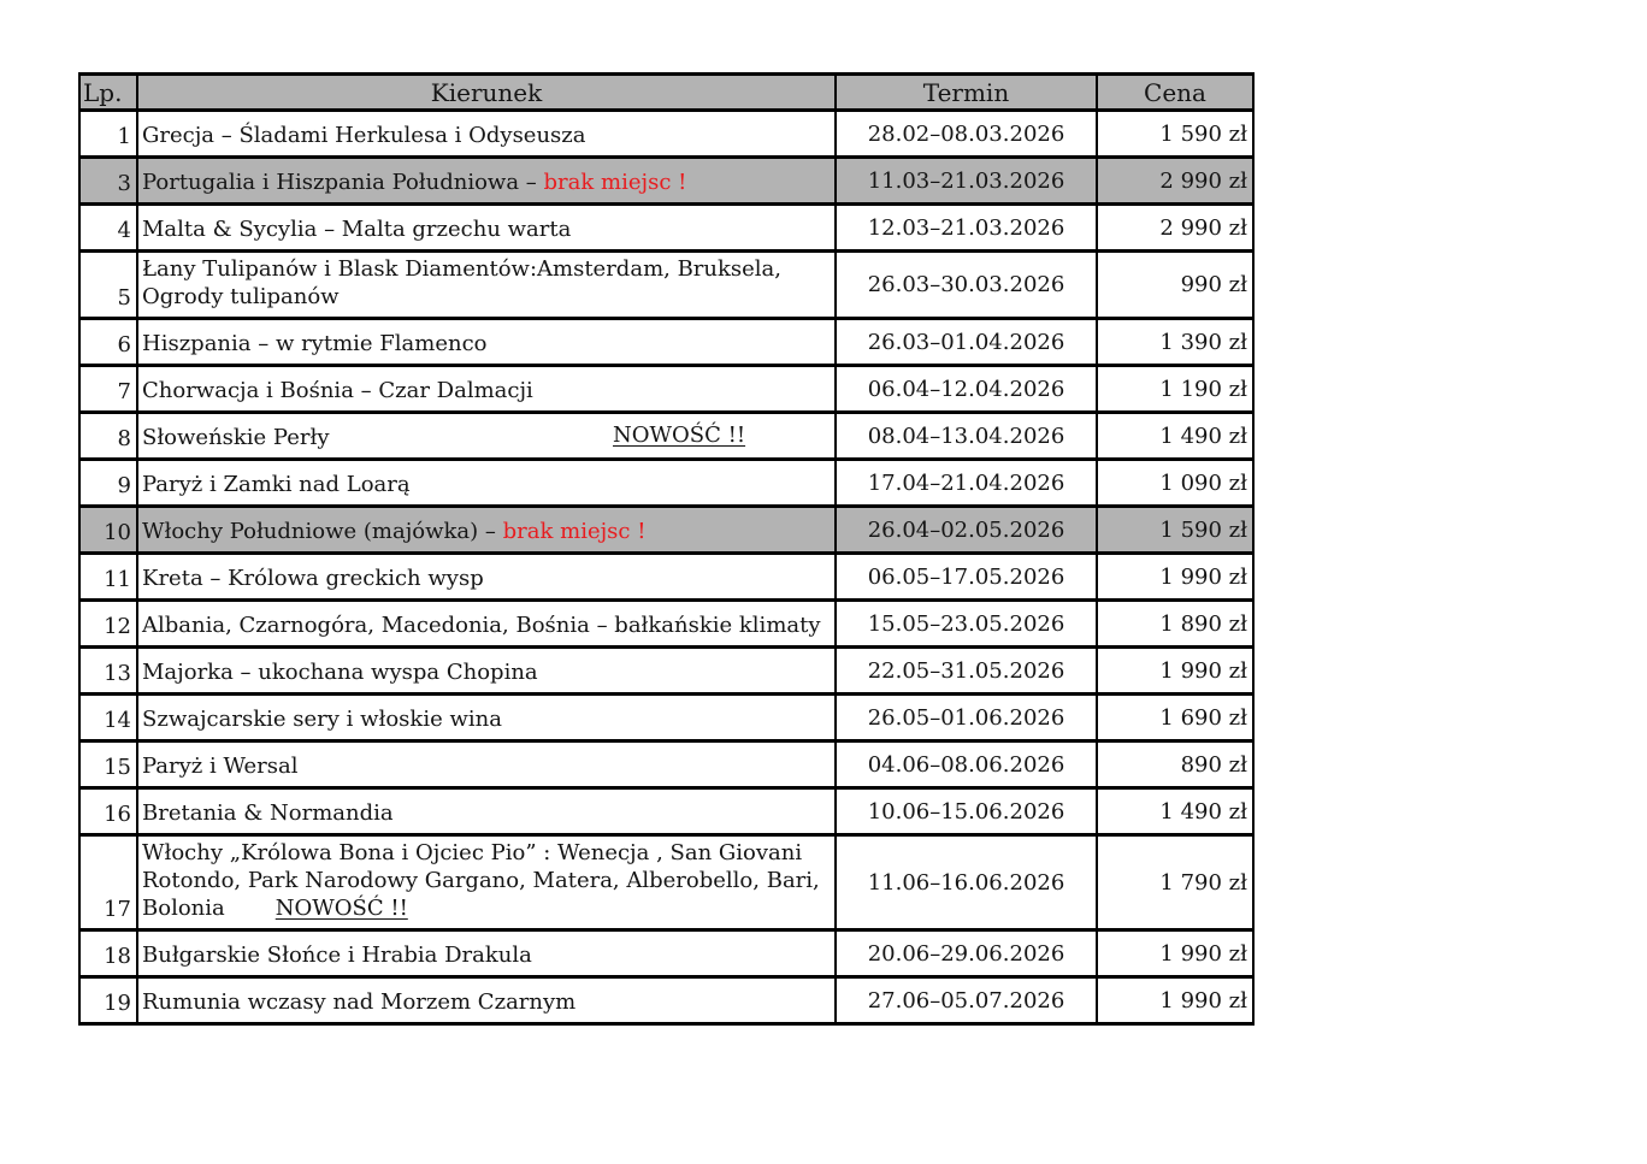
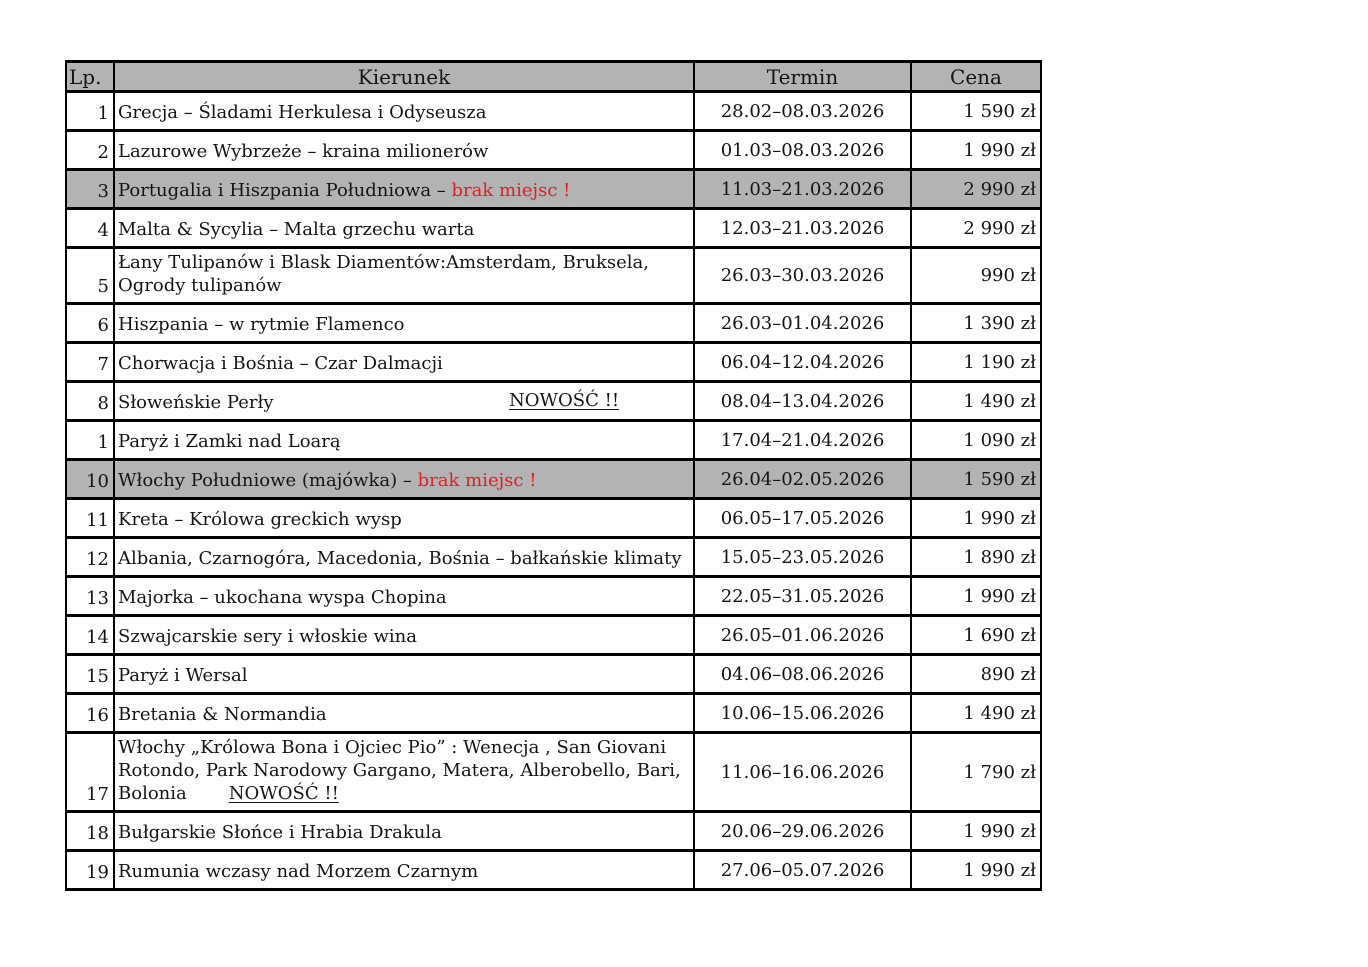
  Lp.	Kierunek	Termin	Cena
  1	Grecja – Śladami Herkulesa i Odyseusza	28.02–08.03.2026	1 590 zł
+ 2	Lazurowe Wybrzeże – kraina milionerów	01.03–08.03.2026	1 990 zł
  3	Portugalia i Hiszpania Południowa – brak miejsc !	11.03–21.03.2026	2 990 zł
  4	Malta & Sycylia – Malta grzechu warta	12.03–21.03.2026	2 990 zł
  5	Łany Tulipanów i Blask Diamentów:Amsterdam, Bruksela, Ogrody tulipanów	26.03–30.03.2026	990 zł
  6	Hiszpania – w rytmie Flamenco	26.03–01.04.2026	1 390 zł
  7	Chorwacja i Bośnia – Czar Dalmacji	06.04–12.04.2026	1 190 zł
  8	Słoweńskie Perły NOWOŚĆ !!	08.04–13.04.2026	1 490 zł
- 9	Paryż i Zamki nad Loarą	17.04–21.04.2026	1 090 zł
+ 1	Paryż i Zamki nad Loarą	17.04–21.04.2026	1 090 zł
  10	Włochy Południowe (majówka) – brak miejsc !	26.04–02.05.2026	1 590 zł
  11	Kreta – Królowa greckich wysp	06.05–17.05.2026	1 990 zł
  12	Albania, Czarnogóra, Macedonia, Bośnia – bałkańskie klimaty	15.05–23.05.2026	1 890 zł
  13	Majorka – ukochana wyspa Chopina	22.05–31.05.2026	1 990 zł
  14	Szwajcarskie sery i włoskie wina	26.05–01.06.2026	1 690 zł
  15	Paryż i Wersal	04.06–08.06.2026	890 zł
  16	Bretania & Normandia	10.06–15.06.2026	1 490 zł
  17	Włochy „Królowa Bona i Ojciec Pio” : Wenecja , San Giovani Rotondo, Park Narodowy Gargano, Matera, Alberobello, Bari, Bolonia NOWOŚĆ !!	11.06–16.06.2026	1 790 zł
  18	Bułgarskie Słońce i Hrabia Drakula	20.06–29.06.2026	1 990 zł
  19	Rumunia wczasy nad Morzem Czarnym	27.06–05.07.2026	1 990 zł
